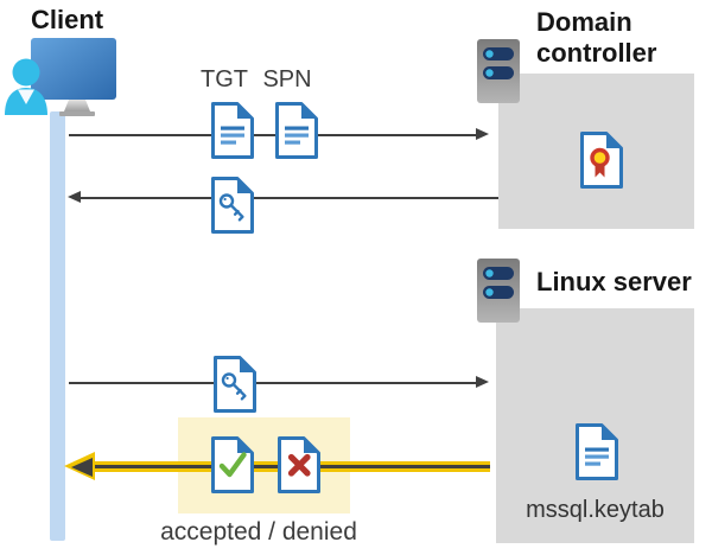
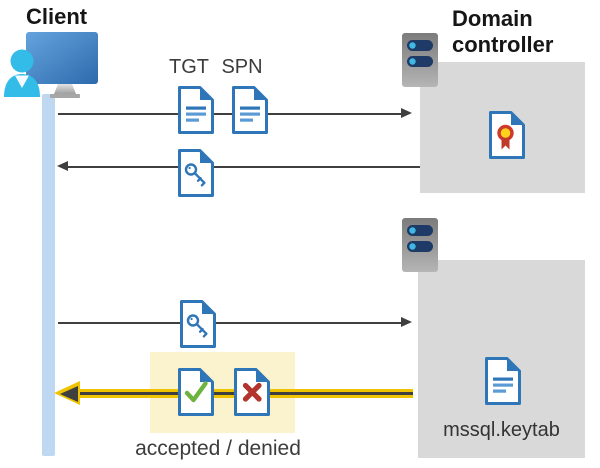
  Client
  Domain
  controller
- Linux server
  mssql.keytab
  TGT
  SPN
  accepted / denied
